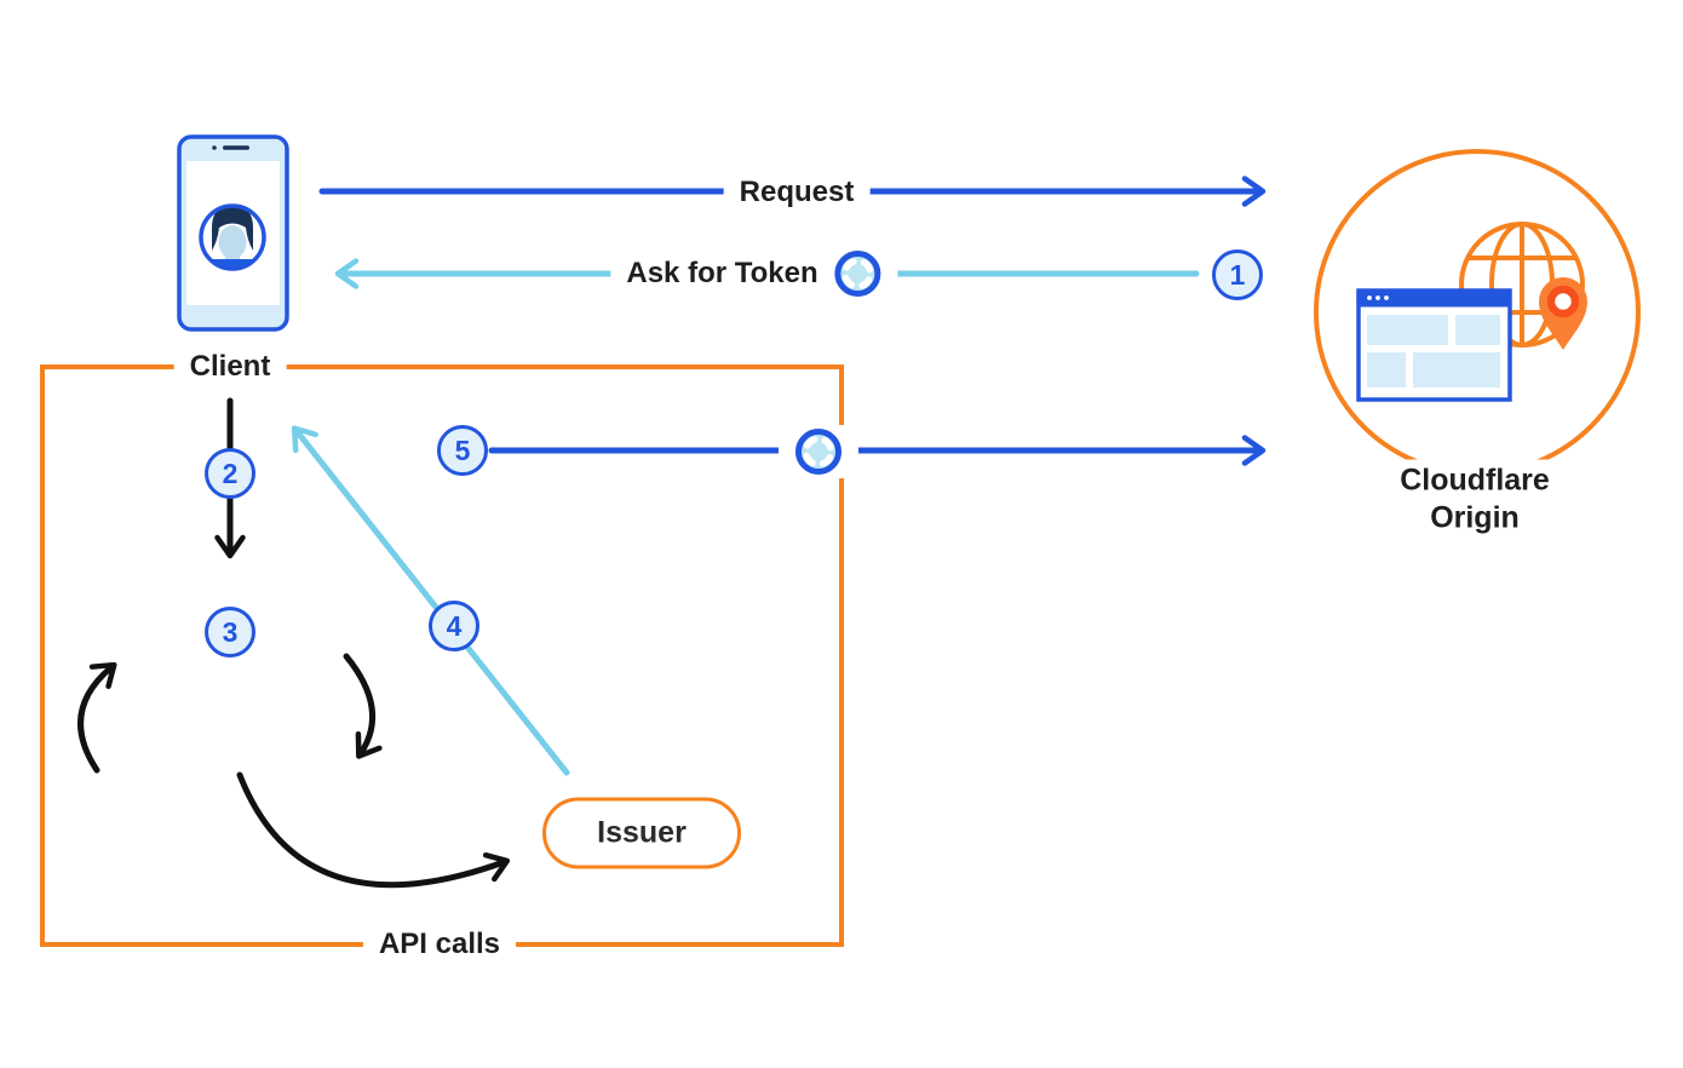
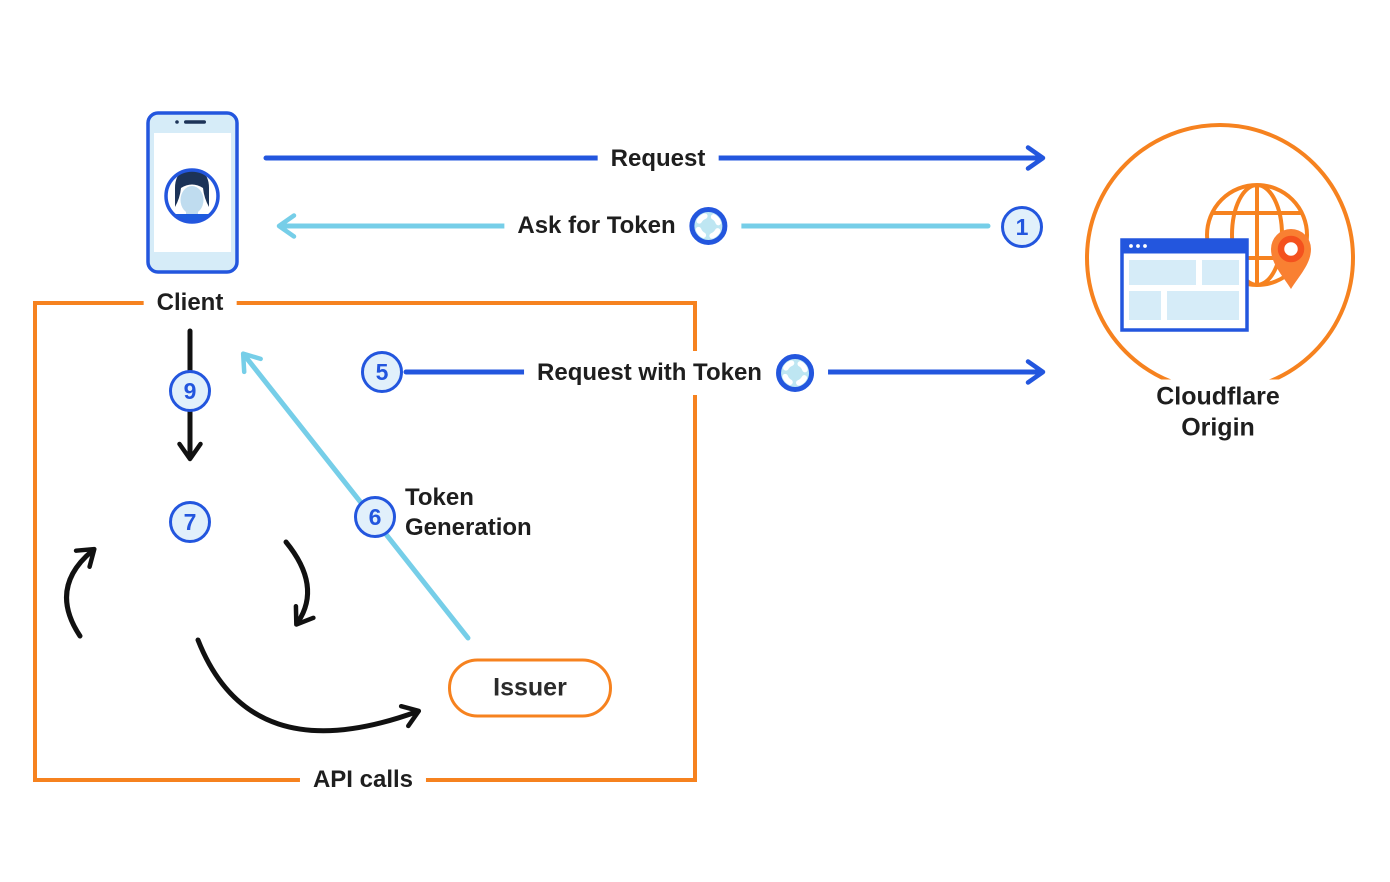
  Request
  Ask for Token
+ Request with Token
+ Token Generation
  Client
  API calls
  Issuer
  Cloudflare Origin
  1
- 2
+ 9
- 3
+ 7
- 4
+ 6
  5
